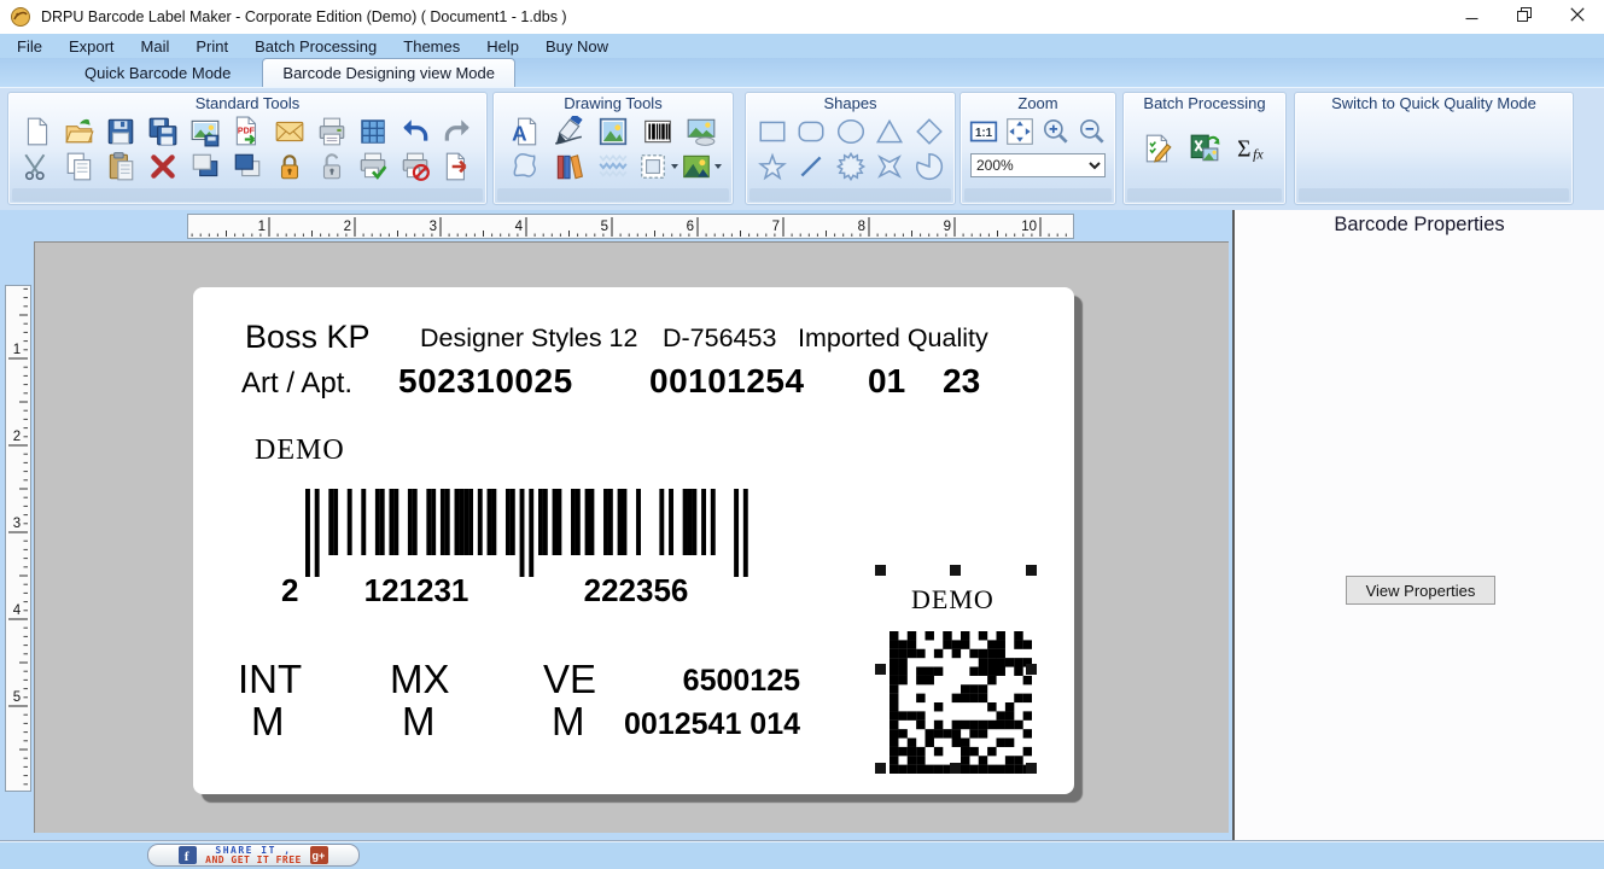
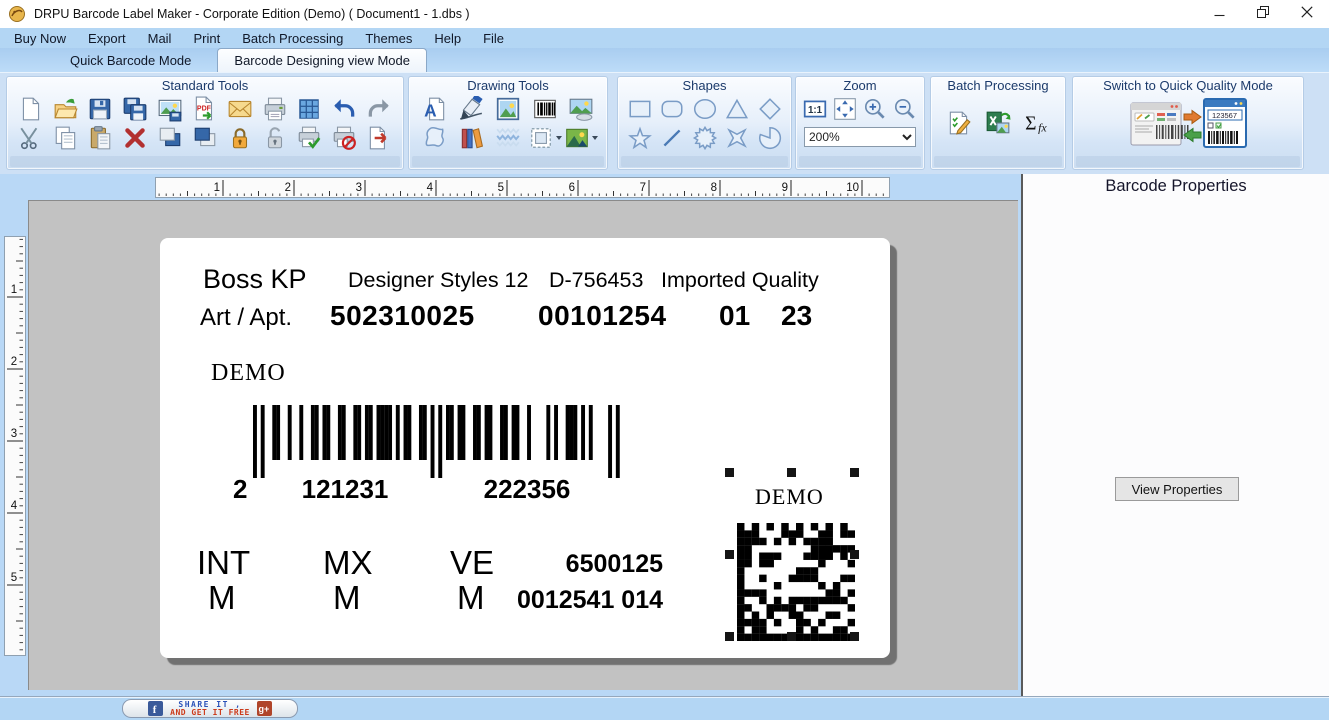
  DRPU Barcode Label Maker - Corporate Edition (Demo) ( Document1 - 1.dbs )
- File
+ Buy Now
  Export
  Mail
  Print
  Batch Processing
  Themes
  Help
- Buy Now
+ File
  Quick Barcode Mode
  Barcode Designing view Mode
  Standard Tools
  Drawing Tools
  A
  Shapes
  Zoom
  1:1
  200%
  Batch Processing
  Σ
  fx
  Switch to Quick Quality Mode
+ 123567
  1
  2
  3
  4
  5
  6
  7
  8
  9
  10
  1
  2
  3
  4
  5
  Boss KP
  Designer Styles 12
  D-756453
  Imported Quality
  Art / Apt.
  502310025
  00101254
  01
  23
  DEMO
  2
  121231
  222356
  INT
  M
  MX
  M
  VE
  M
  6500125
  0012541 014
  DEMO
  Barcode Properties
  View Properties
  f
  SHARE IT ,
  AND GET IT FREE
  g+
